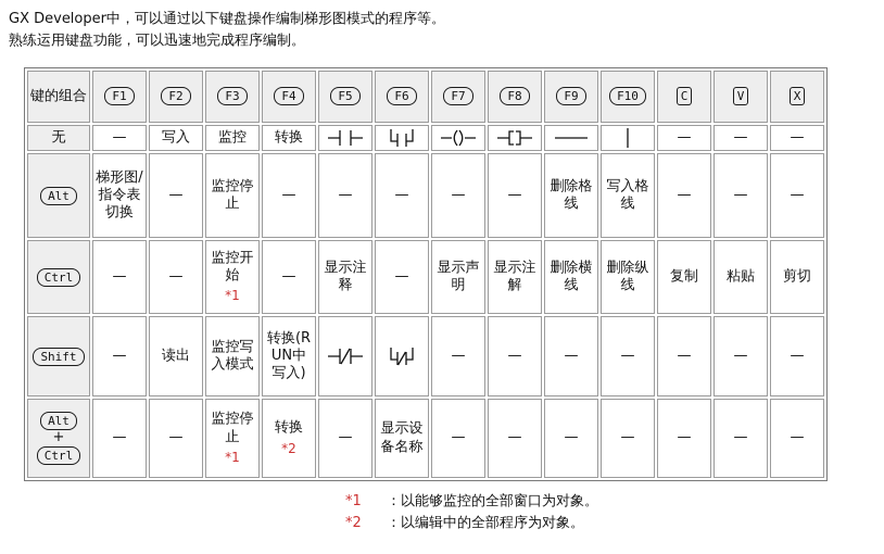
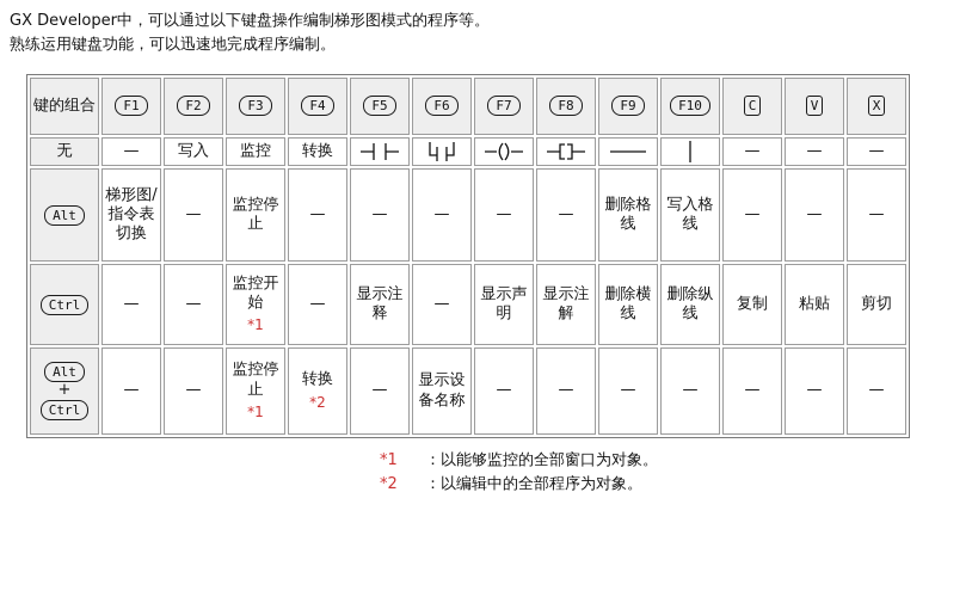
  GX Developer中，可以通过以下键盘操作编制梯形图模式的程序等。
  熟练运用键盘功能，可以迅速地完成程序编制。
  键的组合	F1	F2	F3	F4	F5	F6	F7	F8	F9	F10	C	V	X
  无	—	写入	监控	转换							—	—	—
  Alt	梯形图/指令表切换	—	监控停止	—	—	—	—	—	删除格线	写入格线	—	—	—
  Ctrl	—	—	监控开始*1	—	显示注释	—	显示声明	显示注解	删除横线	删除纵线	复制	粘贴	剪切
- Shift	—	读出	监控写入模式	转换(RUN中写入)			—	—	—	—	—	—	—
  Alt+Ctrl	—	—	监控停止*1	转换*2	—	显示设备名称	—	—	—	—	—	—	—
  *1 ：以能够监控的全部窗口为对象。
  *2 ：以编辑中的全部程序为对象。
